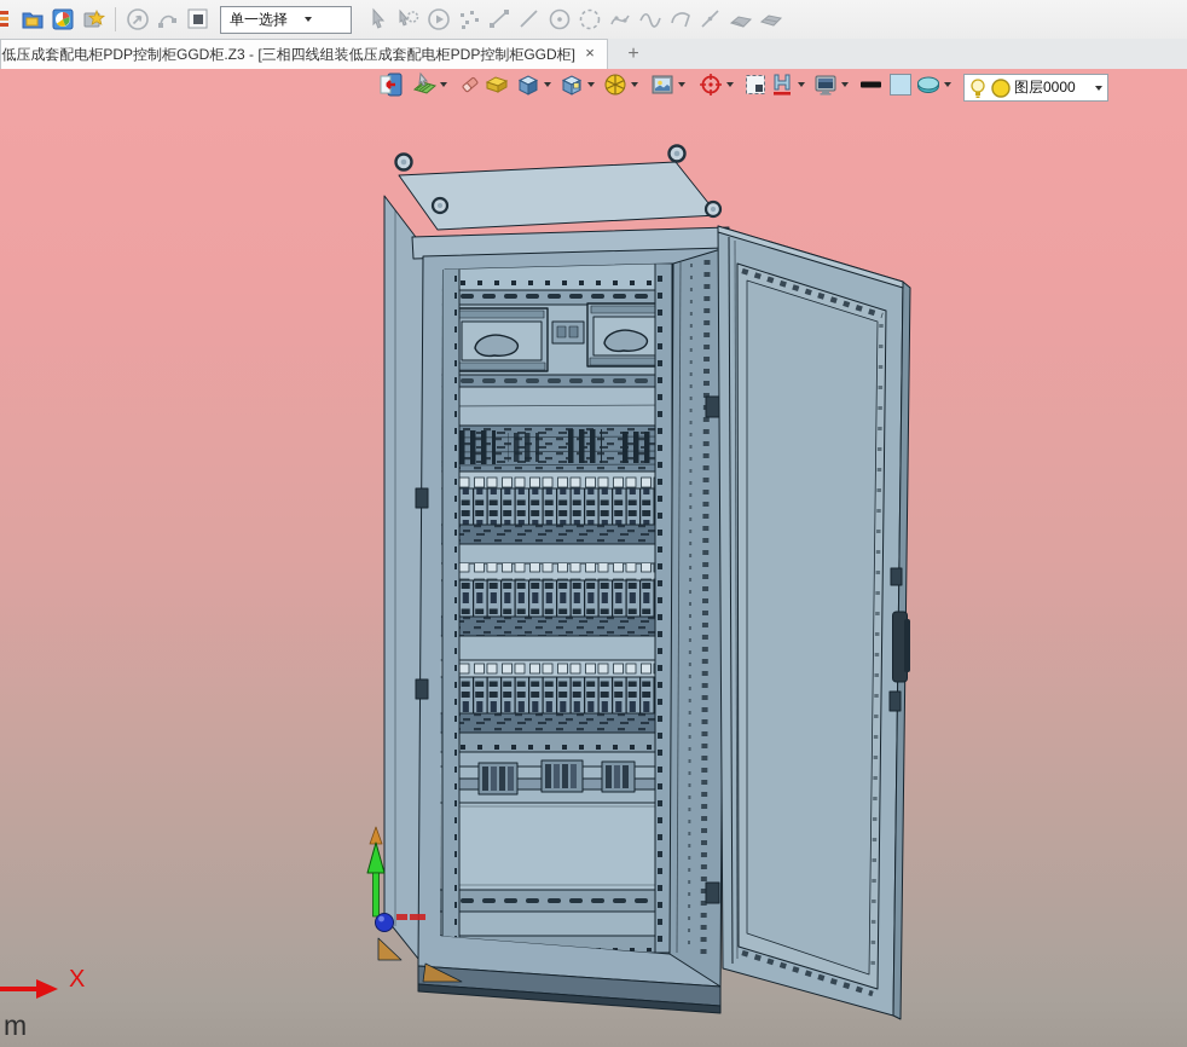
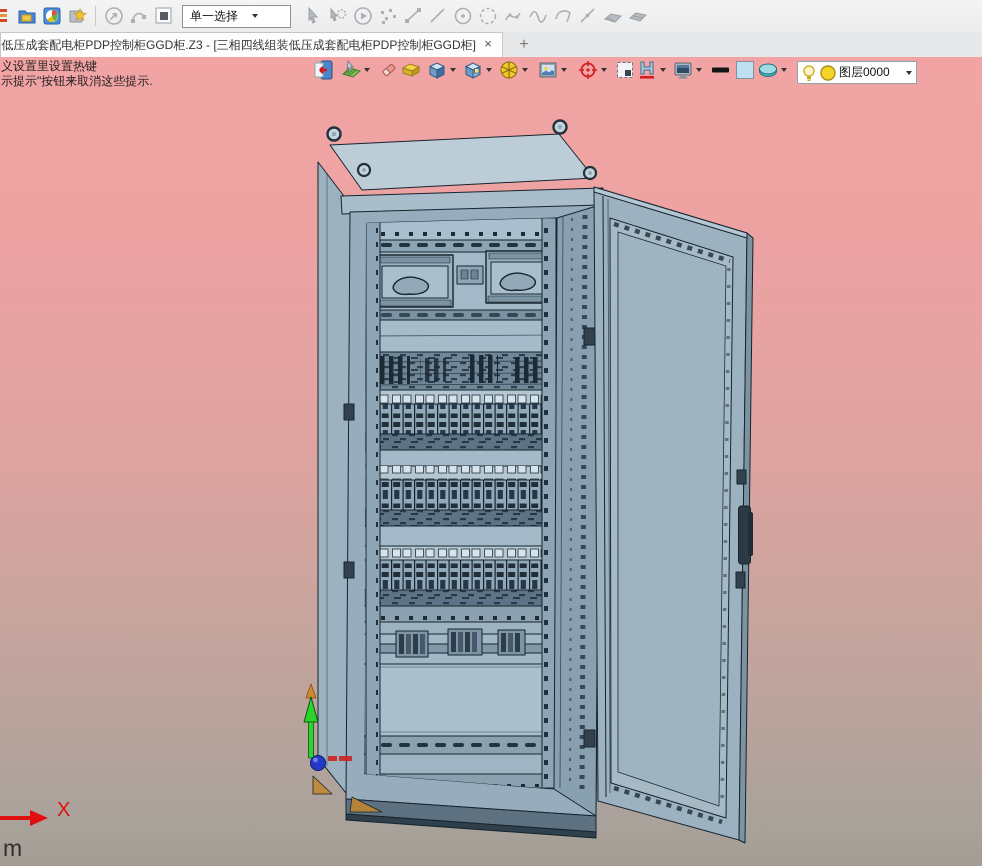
  单一选择
  低压成套配电柜PDP控制柜GGD柜.Z3 - [三相四线组装低压成套配电柜PDP控制柜GGD柜]
  ×
  +
+ 义设置里设置热键
+ 示提示"按钮来取消这些提示.
  图层0000
  X
  m
